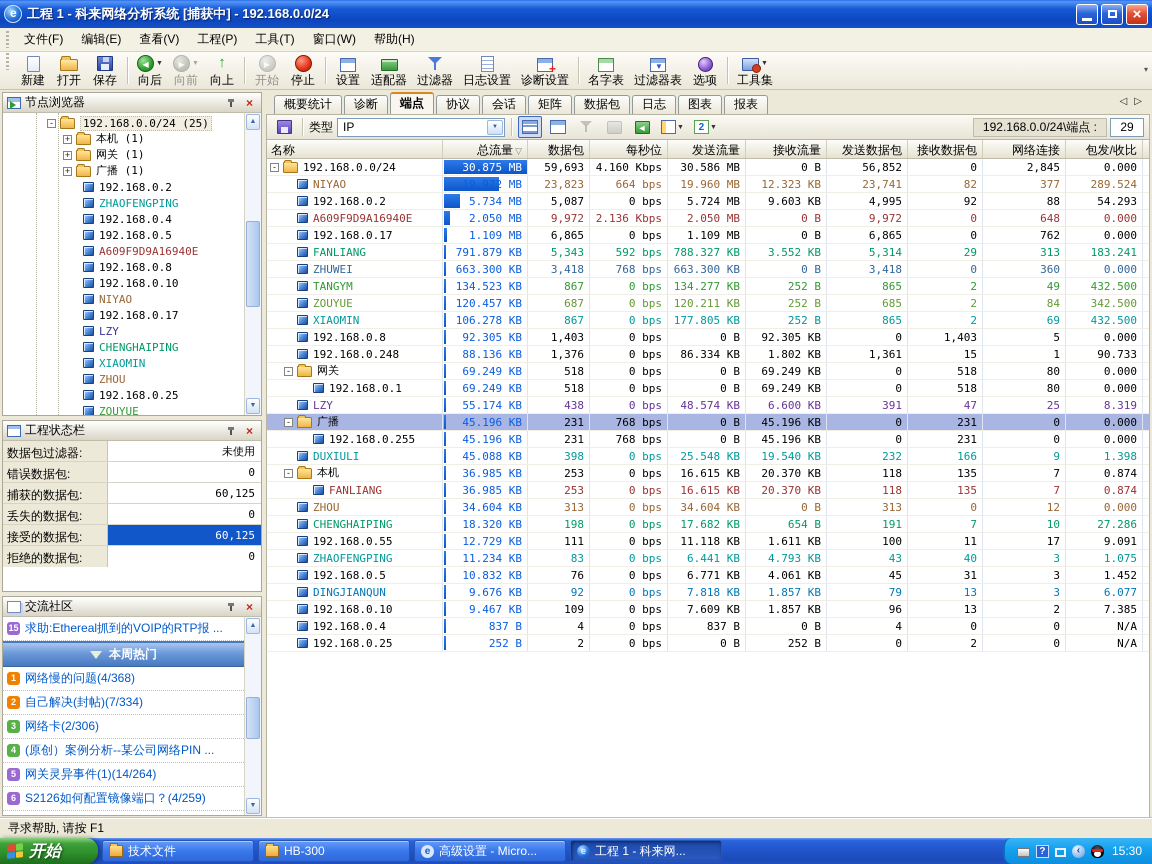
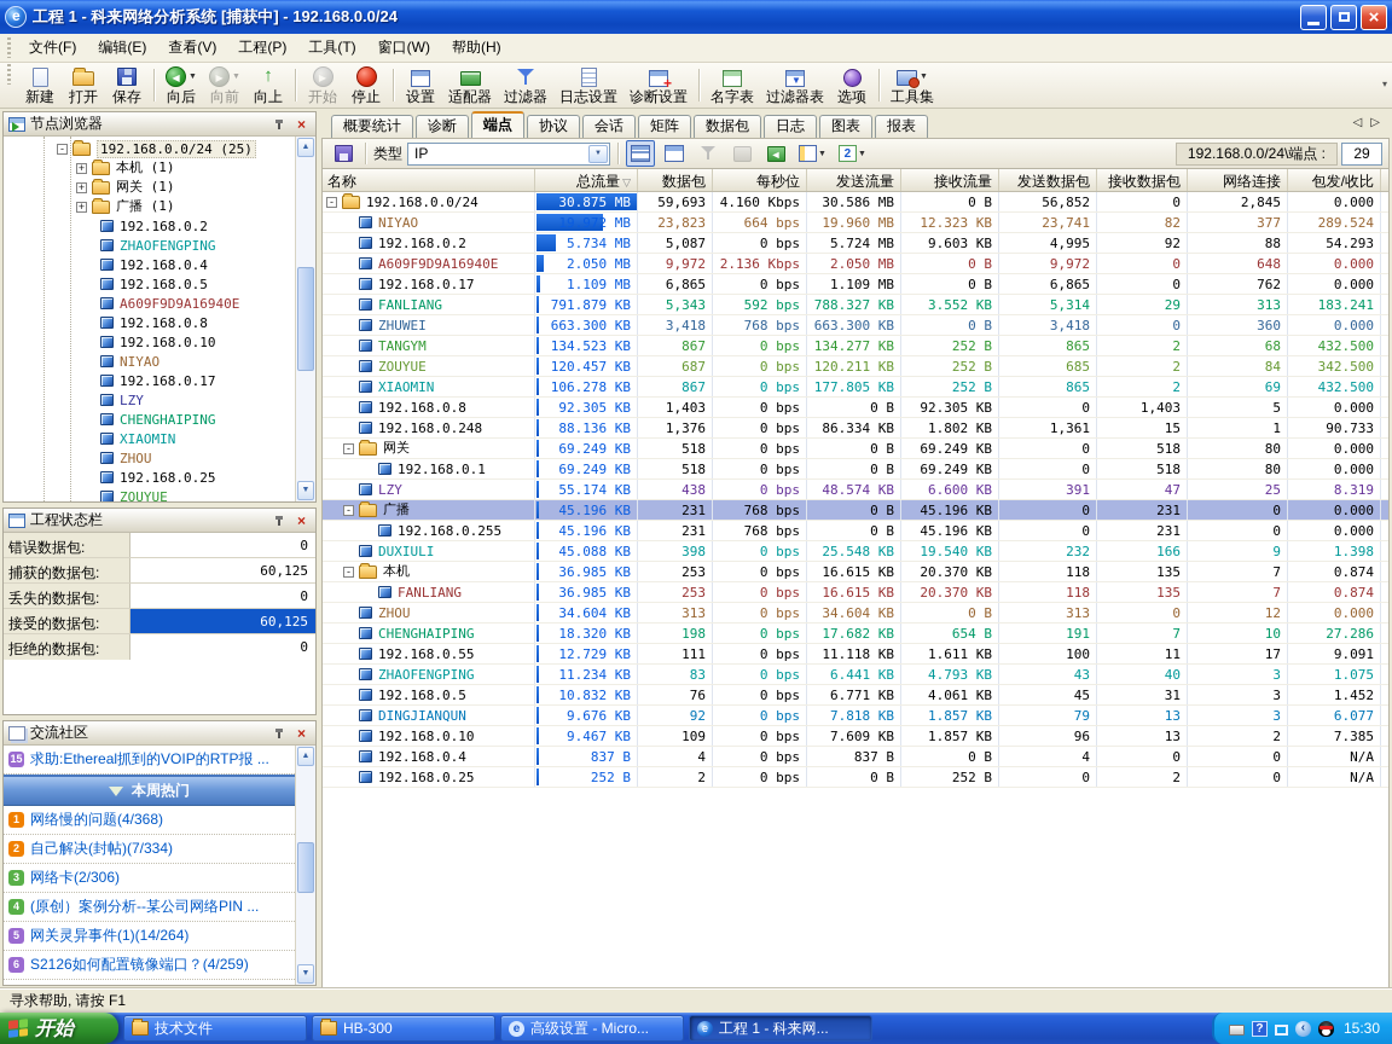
  工程 1 - 科来网络分析系统 [捕获中] - 192.168.0.0/24
  ×
  文件(F)
  编辑(E)
  查看(V)
  工程(P)
  工具(T)
  窗口(W)
  帮助(H)
  新建
  打开
  保存
  ◀
  向后
  ▶
  向前
  ↑
  向上
  ▶
  开始
  停止
  设置
  适配器
  过滤器
  日志设置
  诊断设置
  名字表
  过滤器表
  选项
  工具集
  ▾
  节点浏览器
  ×
  -
  192.168.0.0/24 (25)
  +
  本机 (1)
  +
  网关 (1)
  +
  广播 (1)
  192.168.0.2
  ZHAOFENGPING
  192.168.0.4
  192.168.0.5
  A609F9D9A16940E
  192.168.0.8
  192.168.0.10
  NIYAO
  192.168.0.17
  LZY
  CHENGHAIPING
  XIAOMIN
  ZHOU
  192.168.0.25
  ZOUYUE
  工程状态栏
  ×
- 数据包过滤器:
- 未使用
  错误数据包:
  0
  捕获的数据包:
  60,125
  丢失的数据包:
  0
  接受的数据包:
  60,125
  拒绝的数据包:
  0
  交流社区
  ×
  15
  求助:Ethereal抓到的VOIP的RTP报 ...
  本周热门
  1
  网络慢的问题(4/368)
  2
  自己解决(封帖)(7/334)
  3
  网络卡(2/306)
  4
  (原创）案例分析--某公司网络PIN ...
  5
  网关灵异事件(1)(14/264)
  6
  S2126如何配置镜像端口？(4/259)
  ◁
  ▷
  概要统计
  诊断
  端点
  协议
  会话
  矩阵
  数据包
  日志
  图表
  报表
  类型
  IP
  ◄
  2
  192.168.0.0/24\端点 :
  29
  名称
  总流量 ▽
  数据包
  每秒位
  发送流量
  接收流量
  发送数据包
  接收数据包
  网络连接
  包发/收比
  -
  192.168.0.0/24
  30.875 MB
  59,693
  4.160 Kbps
  30.586 MB
  0 B
  56,852
  0
  2,845
  0.000
  NIYAO
  19.972 MB
  23,823
  664 bps
  19.960 MB
  12.323 KB
  23,741
  82
  377
  289.524
  192.168.0.2
  5.734 MB
  5,087
  0 bps
  5.724 MB
  9.603 KB
  4,995
  92
  88
  54.293
  A609F9D9A16940E
  2.050 MB
  9,972
  2.136 Kbps
  2.050 MB
  0 B
  9,972
  0
  648
  0.000
  192.168.0.17
  1.109 MB
  6,865
  0 bps
  1.109 MB
  0 B
  6,865
  0
  762
  0.000
  FANLIANG
  791.879 KB
  5,343
  592 bps
  788.327 KB
  3.552 KB
  5,314
  29
  313
  183.241
  ZHUWEI
  663.300 KB
  3,418
  768 bps
  663.300 KB
  0 B
  3,418
  0
  360
  0.000
  TANGYM
  134.523 KB
  867
  0 bps
  134.277 KB
  252 B
  865
  2
- 49
+ 68
  432.500
  ZOUYUE
  120.457 KB
  687
  0 bps
  120.211 KB
  252 B
  685
  2
  84
  342.500
  XIAOMIN
  106.278 KB
  867
  0 bps
  177.805 KB
  252 B
  865
  2
  69
  432.500
  192.168.0.8
  92.305 KB
  1,403
  0 bps
  0 B
  92.305 KB
  0
  1,403
  5
  0.000
  192.168.0.248
  88.136 KB
  1,376
  0 bps
  86.334 KB
  1.802 KB
  1,361
  15
  1
  90.733
  -
  网关
  69.249 KB
  518
  0 bps
  0 B
  69.249 KB
  0
  518
  80
  0.000
  192.168.0.1
  69.249 KB
  518
  0 bps
  0 B
  69.249 KB
  0
  518
  80
  0.000
  LZY
  55.174 KB
  438
  0 bps
  48.574 KB
  6.600 KB
  391
  47
  25
  8.319
  -
  广播
  45.196 KB
  231
  768 bps
  0 B
  45.196 KB
  0
  231
  0
  0.000
  192.168.0.255
  45.196 KB
  231
  768 bps
  0 B
  45.196 KB
  0
  231
  0
  0.000
  DUXIULI
  45.088 KB
  398
  0 bps
  25.548 KB
  19.540 KB
  232
  166
  9
  1.398
  -
  本机
  36.985 KB
  253
  0 bps
  16.615 KB
  20.370 KB
  118
  135
  7
  0.874
  FANLIANG
  36.985 KB
  253
  0 bps
  16.615 KB
  20.370 KB
  118
  135
  7
  0.874
  ZHOU
  34.604 KB
  313
  0 bps
  34.604 KB
  0 B
  313
  0
  12
  0.000
  CHENGHAIPING
  18.320 KB
  198
  0 bps
  17.682 KB
  654 B
  191
  7
  10
  27.286
  192.168.0.55
  12.729 KB
  111
  0 bps
  11.118 KB
  1.611 KB
  100
  11
  17
  9.091
  ZHAOFENGPING
  11.234 KB
  83
  0 bps
  6.441 KB
  4.793 KB
  43
  40
  3
  1.075
  192.168.0.5
  10.832 KB
  76
  0 bps
  6.771 KB
  4.061 KB
  45
  31
  3
  1.452
  DINGJIANQUN
  9.676 KB
  92
  0 bps
  7.818 KB
  1.857 KB
  79
  13
  3
  6.077
  192.168.0.10
  9.467 KB
  109
  0 bps
  7.609 KB
  1.857 KB
  96
  13
  2
  7.385
  192.168.0.4
  837 B
  4
  0 bps
  837 B
  0 B
  4
  0
  0
  N/A
  192.168.0.25
  252 B
  2
  0 bps
  0 B
  252 B
  0
  2
  0
  N/A
  寻求帮助, 请按 F1
  开始
  技术文件
  HB-300
  高级设置 - Micro...
  工程 1 - 科来网...
  15:30
